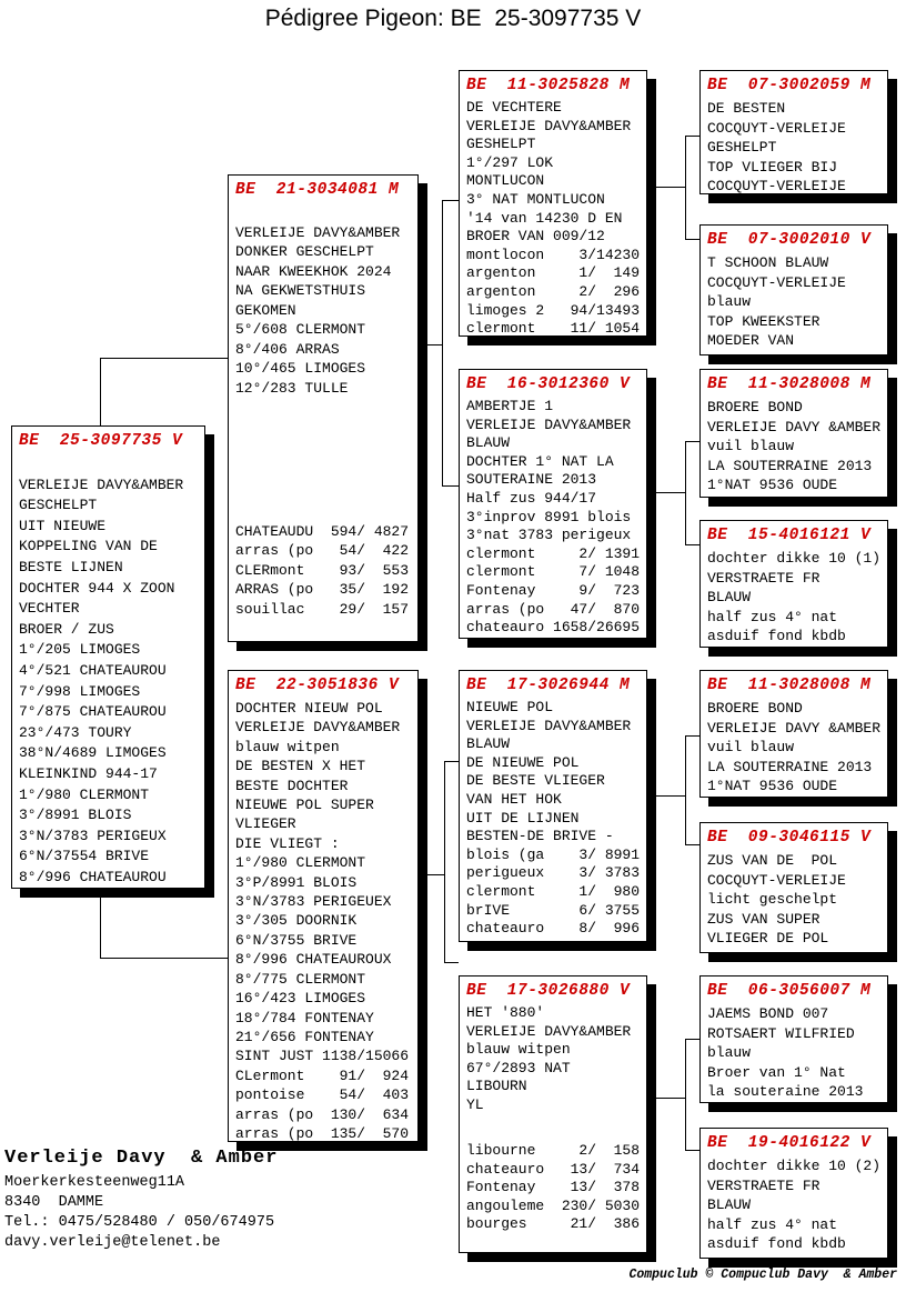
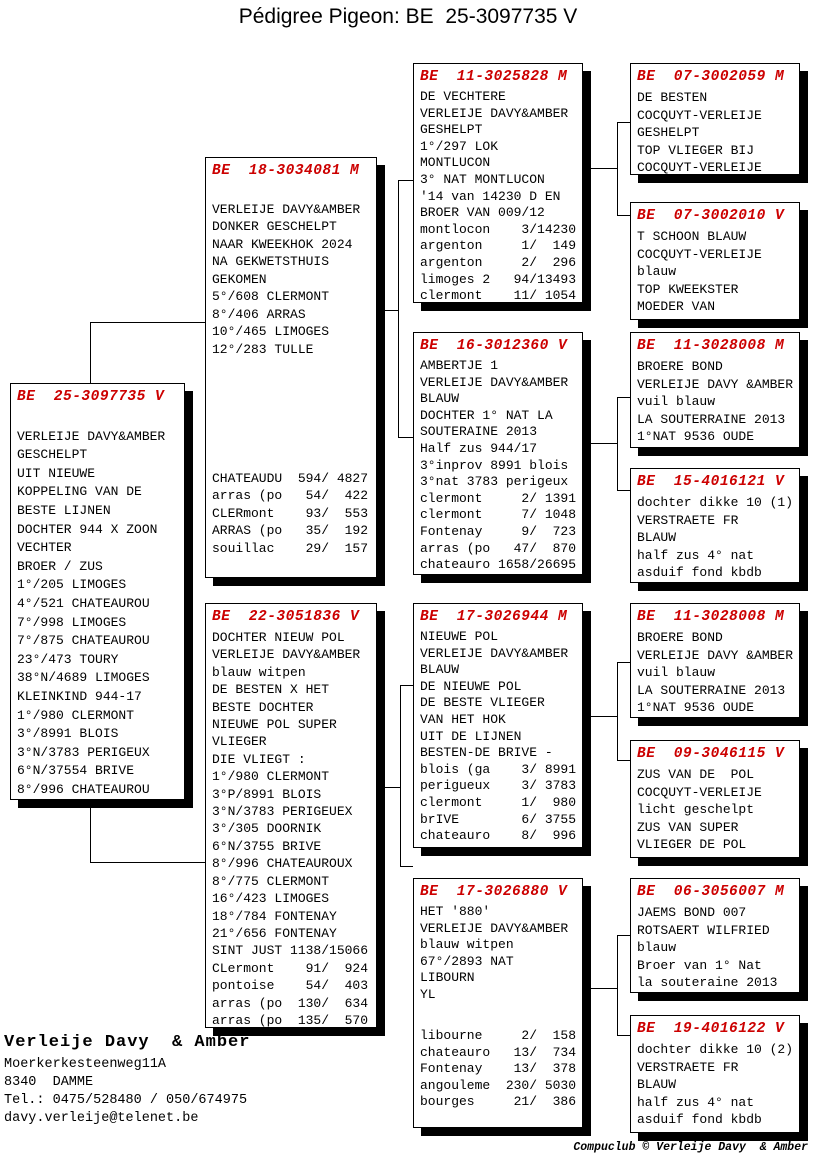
  Pédigree Pigeon: BE 25-3097735 V
  BE 25-3097735 V
  VERLEIJE DAVY&AMBER
  GESCHELPT
  UIT NIEUWE
  KOPPELING VAN DE
  BESTE LIJNEN
  DOCHTER 944 X ZOON
  VECHTER
  BROER / ZUS
  1°/205 LIMOGES
  4°/521 CHATEAUROU
  7°/998 LIMOGES
  7°/875 CHATEAUROU
  23°/473 TOURY
  38°N/4689 LIMOGES
  KLEINKIND 944-17
  1°/980 CLERMONT
  3°/8991 BLOIS
  3°N/3783 PERIGEUX
  6°N/37554 BRIVE
  8°/996 CHATEAUROU
- BE 21-3034081 M
+ BE 18-3034081 M
  VERLEIJE DAVY&AMBER
  DONKER GESCHELPT
  NAAR KWEEKHOK 2024
  NA GEKWETSTHUIS
  GEKOMEN
  5°/608 CLERMONT
  8°/406 ARRAS
  10°/465 LIMOGES
  12°/283 TULLE
  CHATEAUDU 594/ 4827
  arras (po 54/ 422
  CLERmont 93/ 553
  ARRAS (po 35/ 192
  souillac 29/ 157
  BE 22-3051836 V
  DOCHTER NIEUW POL
  VERLEIJE DAVY&AMBER
  blauw witpen
  DE BESTEN X HET
  BESTE DOCHTER
  NIEUWE POL SUPER
  VLIEGER
  DIE VLIEGT :
  1°/980 CLERMONT
  3°P/8991 BLOIS
  3°N/3783 PERIGEUEX
  3°/305 DOORNIK
  6°N/3755 BRIVE
  8°/996 CHATEAUROUX
  8°/775 CLERMONT
  16°/423 LIMOGES
  18°/784 FONTENAY
  21°/656 FONTENAY
  SINT JUST 1138/15066
  CLermont 91/ 924
  pontoise 54/ 403
  arras (po 130/ 634
  arras (po 135/ 570
  BE 11-3025828 M
  DE VECHTERE
  VERLEIJE DAVY&AMBER
  GESHELPT
  1°/297 LOK
  MONTLUCON
  3° NAT MONTLUCON
  '14 van 14230 D EN
  BROER VAN 009/12
  montlocon 3/14230
  argenton 1/ 149
  argenton 2/ 296
  limoges 2 94/13493
  clermont 11/ 1054
  BE 16-3012360 V
  AMBERTJE 1
  VERLEIJE DAVY&AMBER
  BLAUW
  DOCHTER 1° NAT LA
  SOUTERAINE 2013
  Half zus 944/17
  3°inprov 8991 blois
  3°nat 3783 perigeux
  clermont 2/ 1391
  clermont 7/ 1048
  Fontenay 9/ 723
  arras (po 47/ 870
  chateauro 1658/26695
  BE 17-3026944 M
  NIEUWE POL
  VERLEIJE DAVY&AMBER
  BLAUW
  DE NIEUWE POL
  DE BESTE VLIEGER
  VAN HET HOK
  UIT DE LIJNEN
  BESTEN-DE BRIVE -
  blois (ga 3/ 8991
  perigueux 3/ 3783
  clermont 1/ 980
  brIVE 6/ 3755
  chateauro 8/ 996
  BE 17-3026880 V
  HET '880'
  VERLEIJE DAVY&AMBER
  blauw witpen
  67°/2893 NAT
  LIBOURN
  YL
  libourne 2/ 158
  chateauro 13/ 734
  Fontenay 13/ 378
  angouleme 230/ 5030
  bourges 21/ 386
  BE 07-3002059 M
  DE BESTEN
  COCQUYT-VERLEIJE
  GESHELPT
  TOP VLIEGER BIJ
  COCQUYT-VERLEIJE
  BE 07-3002010 V
  T SCHOON BLAUW
  COCQUYT-VERLEIJE
  blauw
  TOP KWEEKSTER
  MOEDER VAN
  BE 11-3028008 M
  BROERE BOND
  VERLEIJE DAVY &AMBER
  vuil blauw
  LA SOUTERRAINE 2013
  1°NAT 9536 OUDE
  BE 15-4016121 V
  dochter dikke 10 (1)
  VERSTRAETE FR
  BLAUW
  half zus 4° nat
  asduif fond kbdb
  BE 11-3028008 M
  BROERE BOND
  VERLEIJE DAVY &AMBER
  vuil blauw
  LA SOUTERRAINE 2013
  1°NAT 9536 OUDE
  BE 09-3046115 V
  ZUS VAN DE POL
  COCQUYT-VERLEIJE
  licht geschelpt
  ZUS VAN SUPER
  VLIEGER DE POL
  BE 06-3056007 M
  JAEMS BOND 007
  ROTSAERT WILFRIED
  blauw
  Broer van 1° Nat
  la souteraine 2013
  BE 19-4016122 V
  dochter dikke 10 (2)
  VERSTRAETE FR
  BLAUW
  half zus 4° nat
  asduif fond kbdb
  Verleije Davy & Amber
  Moerkerkesteenweg11A
  8340 DAMME
  Tel.: 0475/528480 / 050/674975
  davy.verleije@telenet.be
- Compuclub © Compuclub Davy & Amber
+ Compuclub © Verleije Davy & Amber
